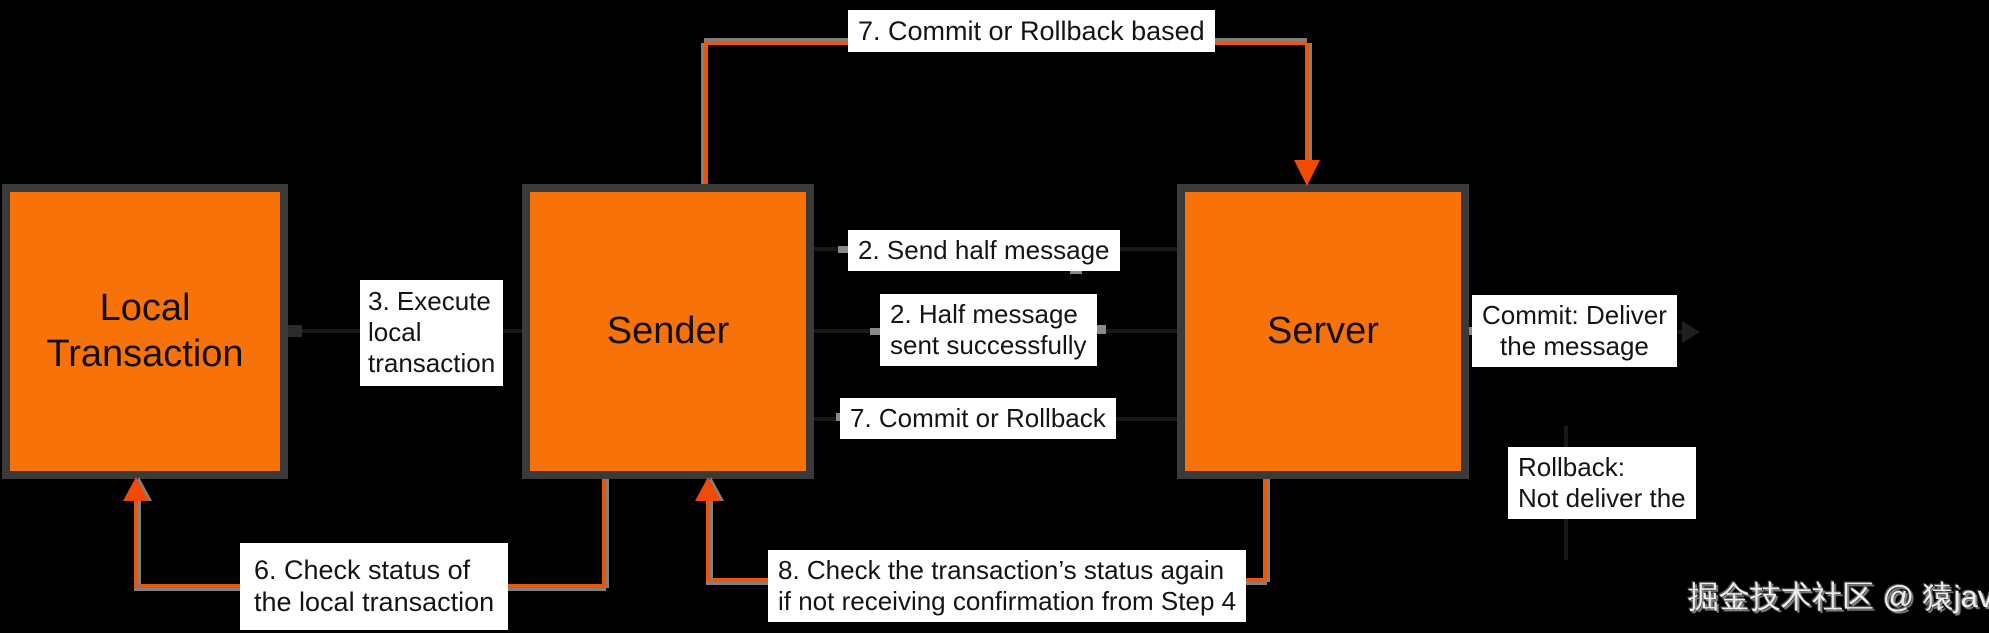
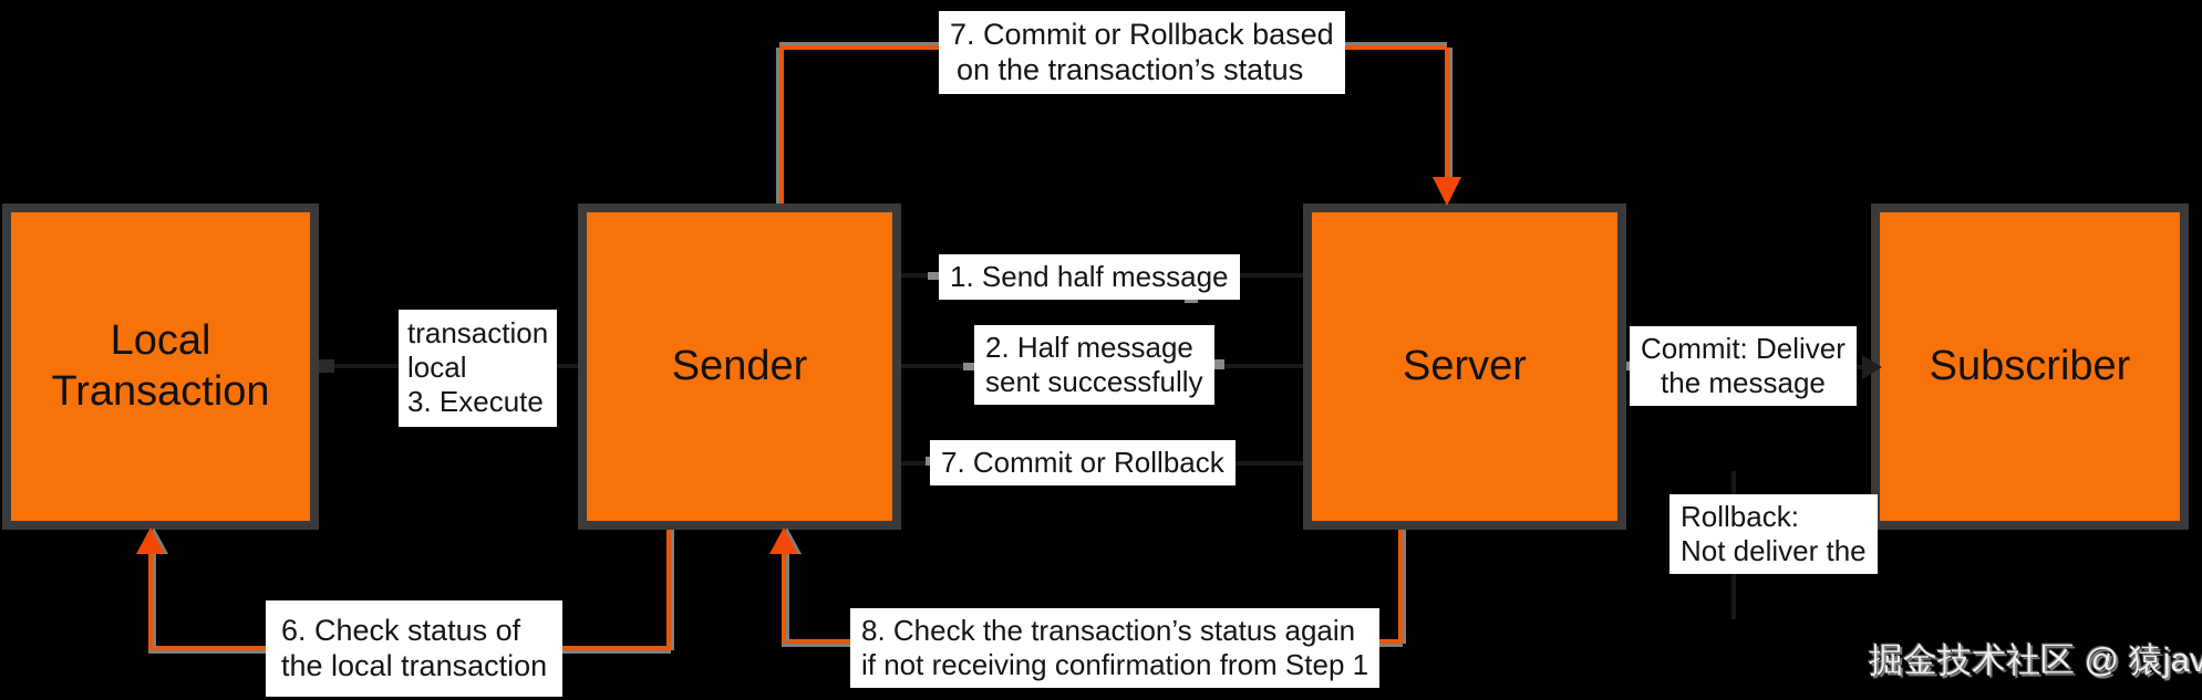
  Local
  Transaction
  Sender
  Server
+ Subscriber
  7. Commit or Rollback based
+ on the transaction’s status
- 2. Send half message
+ 1. Send half message
  2. Half message
  sent successfully
  7. Commit or Rollback
- 3. Execute
+ transaction
  local
- transaction
+ 3. Execute
  Commit: Deliver
  the message
  Rollback:
  Not deliver the
  8. Check the transaction’s status again
- if not receiving confirmation from Step 4
+ if not receiving confirmation from Step 1
  6. Check status of
  the local transaction
  掘金技术社区 @ 猿jav
